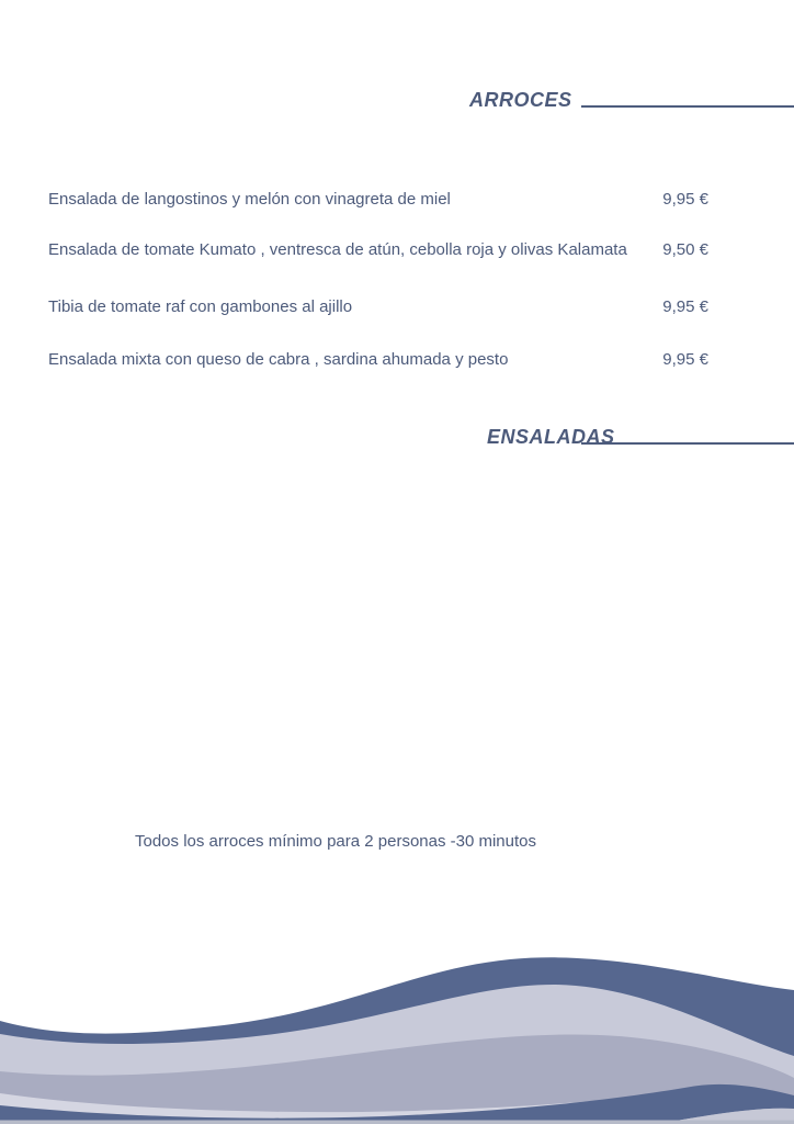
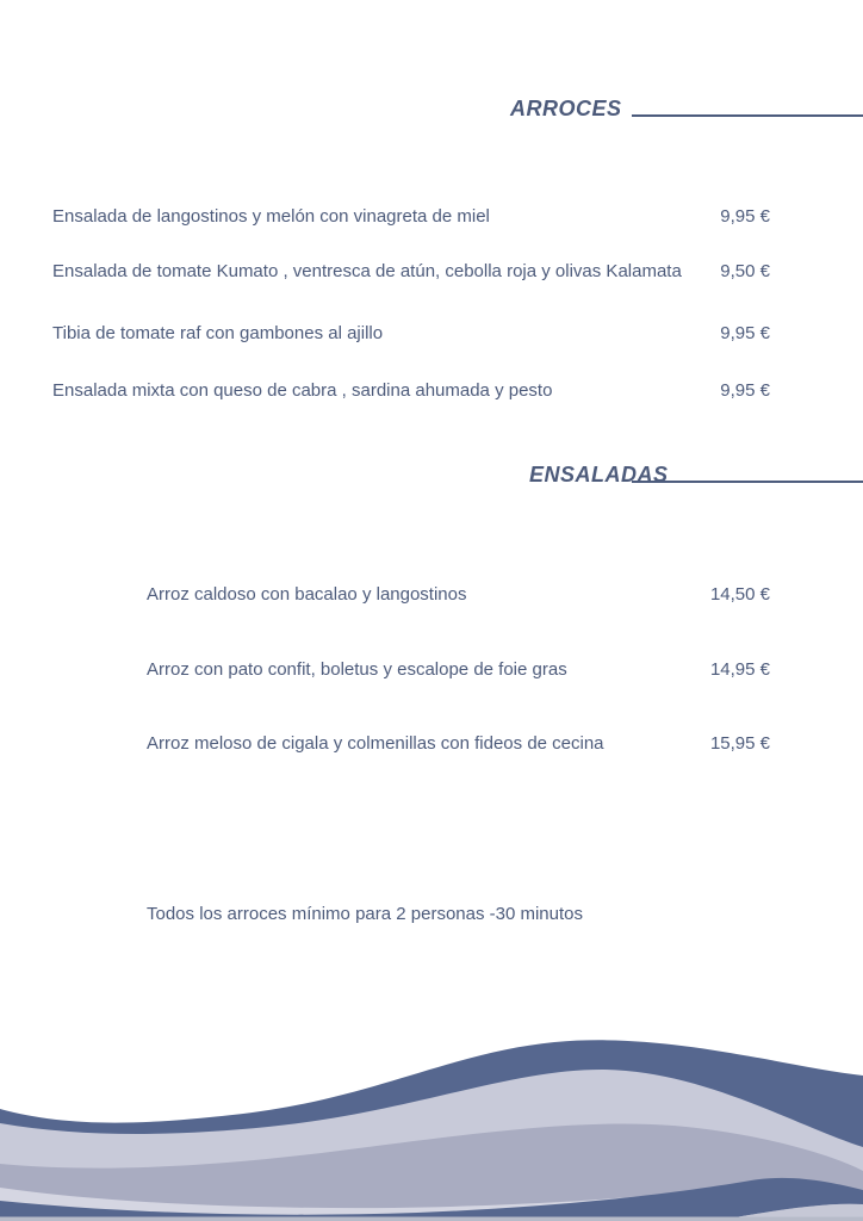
  ARROCES
  Ensalada de langostinos y melón con vinagreta de miel
  9,95 €
  Ensalada de tomate Kumato , ventresca de atún, cebolla roja y olivas Kalamata
  9,50 €
  Tibia de tomate raf con gambones al ajillo
  9,95 €
  Ensalada mixta con queso de cabra , sardina ahumada y pesto
  9,95 €
  ENSALADAS
+ Arroz caldoso con bacalao y langostinos
+ 14,50 €
+ Arroz con pato confit, boletus y escalope de foie gras
+ 14,95 €
+ Arroz meloso de cigala y colmenillas con fideos de cecina
+ 15,95 €
  Todos los arroces mínimo para 2 personas -30 minutos
